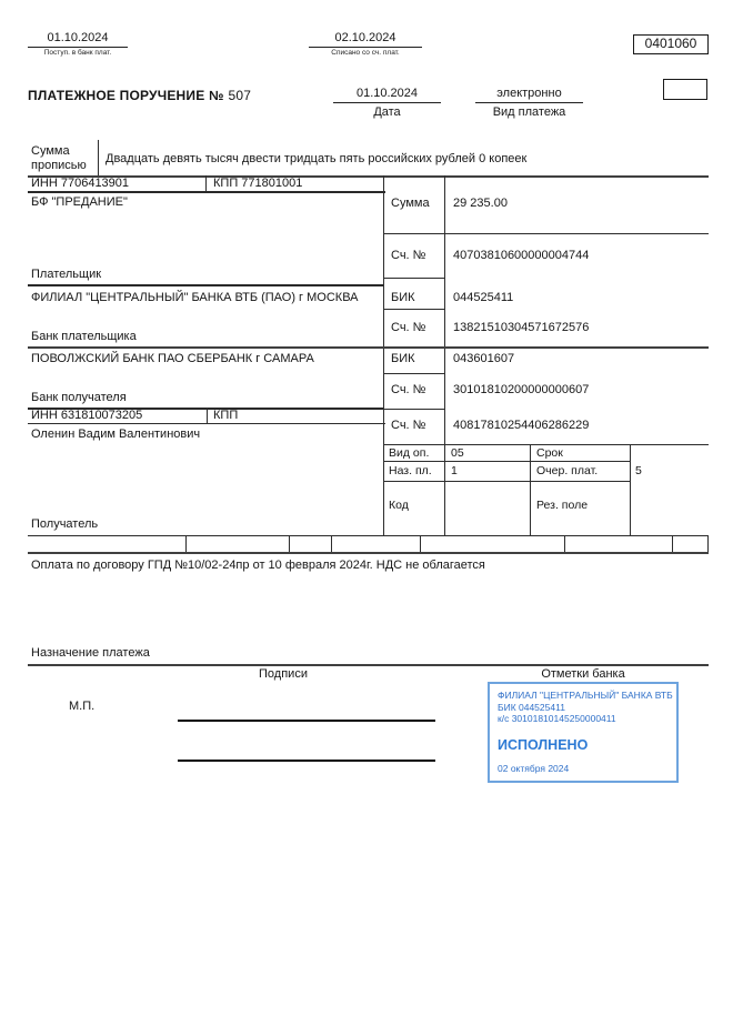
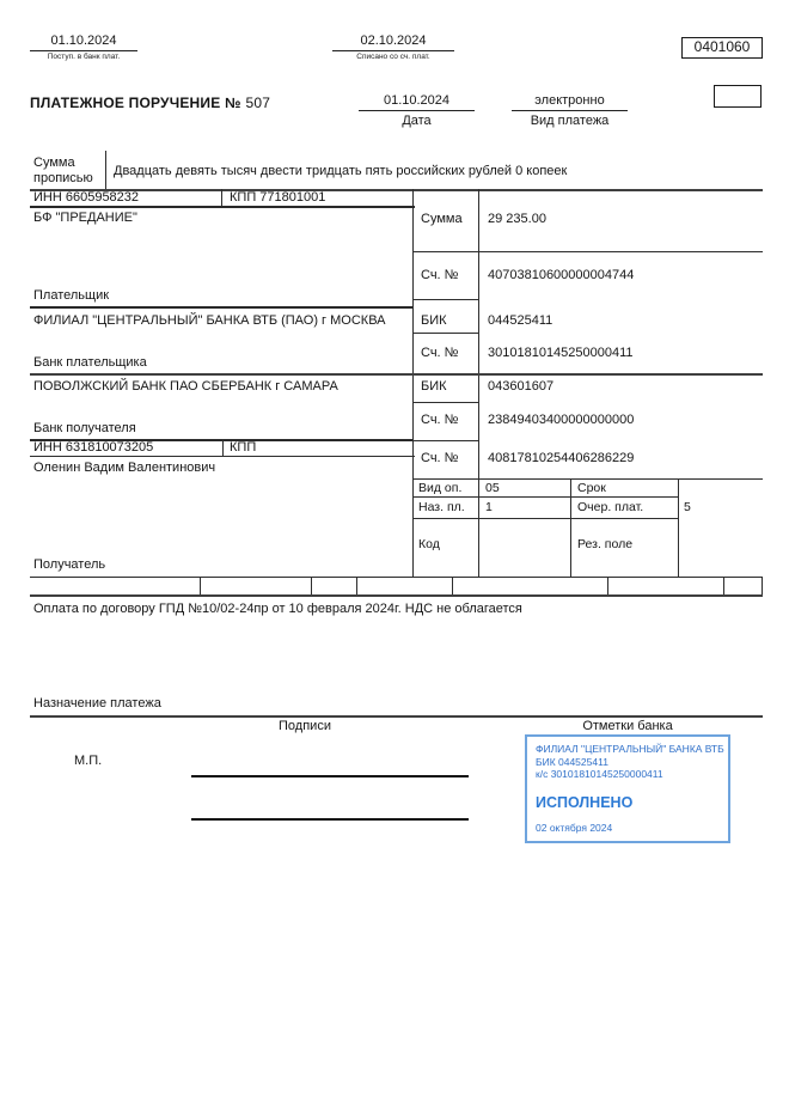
  01.10.2024
  02.10.2024
  0401060
  ПЛАТЕЖНОЕ ПОРУЧЕНИЕ № 507
  01.10.2024
  Дата
  электронно
  Вид платежа
  Сумма прописью
  Двадцать девять тысяч двести тридцать пять российских рублей 0 копеек
- ИНН 7706413901
+ ИНН 6605958232
  КПП 771801001
  БФ "ПРЕДАНИЕ"
  Плательщик
  Сумма
  29 235.00
  Сч. №
  40703810600000004744
  ФИЛИАЛ "ЦЕНТРАЛЬНЫЙ" БАНКА ВТБ (ПАО) г МОСКВА
  Банк плательщика
  БИК
  044525411
  Сч. №
- 13821510304571672576
+ 30101810145250000411
  ПОВОЛЖСКИЙ БАНК ПАО СБЕРБАНК г САМАРА
  Банк получателя
  БИК
  043601607
  Сч. №
- 30101810200000000607
+ 23849403400000000000
  ИНН 631810073205
  КПП
  Оленин Вадим Валентинович
  Сч. №
  40817810254406286229
  Получатель
  Вид оп.
  05
  Срок
  Наз. пл.
  1
  Очер. плат.
  5
  Код
  Рез. поле
  Оплата по договору ГПД №10/02-24пр от 10 февраля 2024г. НДС не облагается
  Назначение платежа
  Подписи
  Отметки банка
  М.П.
  ФИЛИАЛ "ЦЕНТРАЛЬНЫЙ" БАНКА ВТБ
  БИК 044525411
  к/с 30101810145250000411
  ИСПОЛНЕНО
  02 октября 2024
